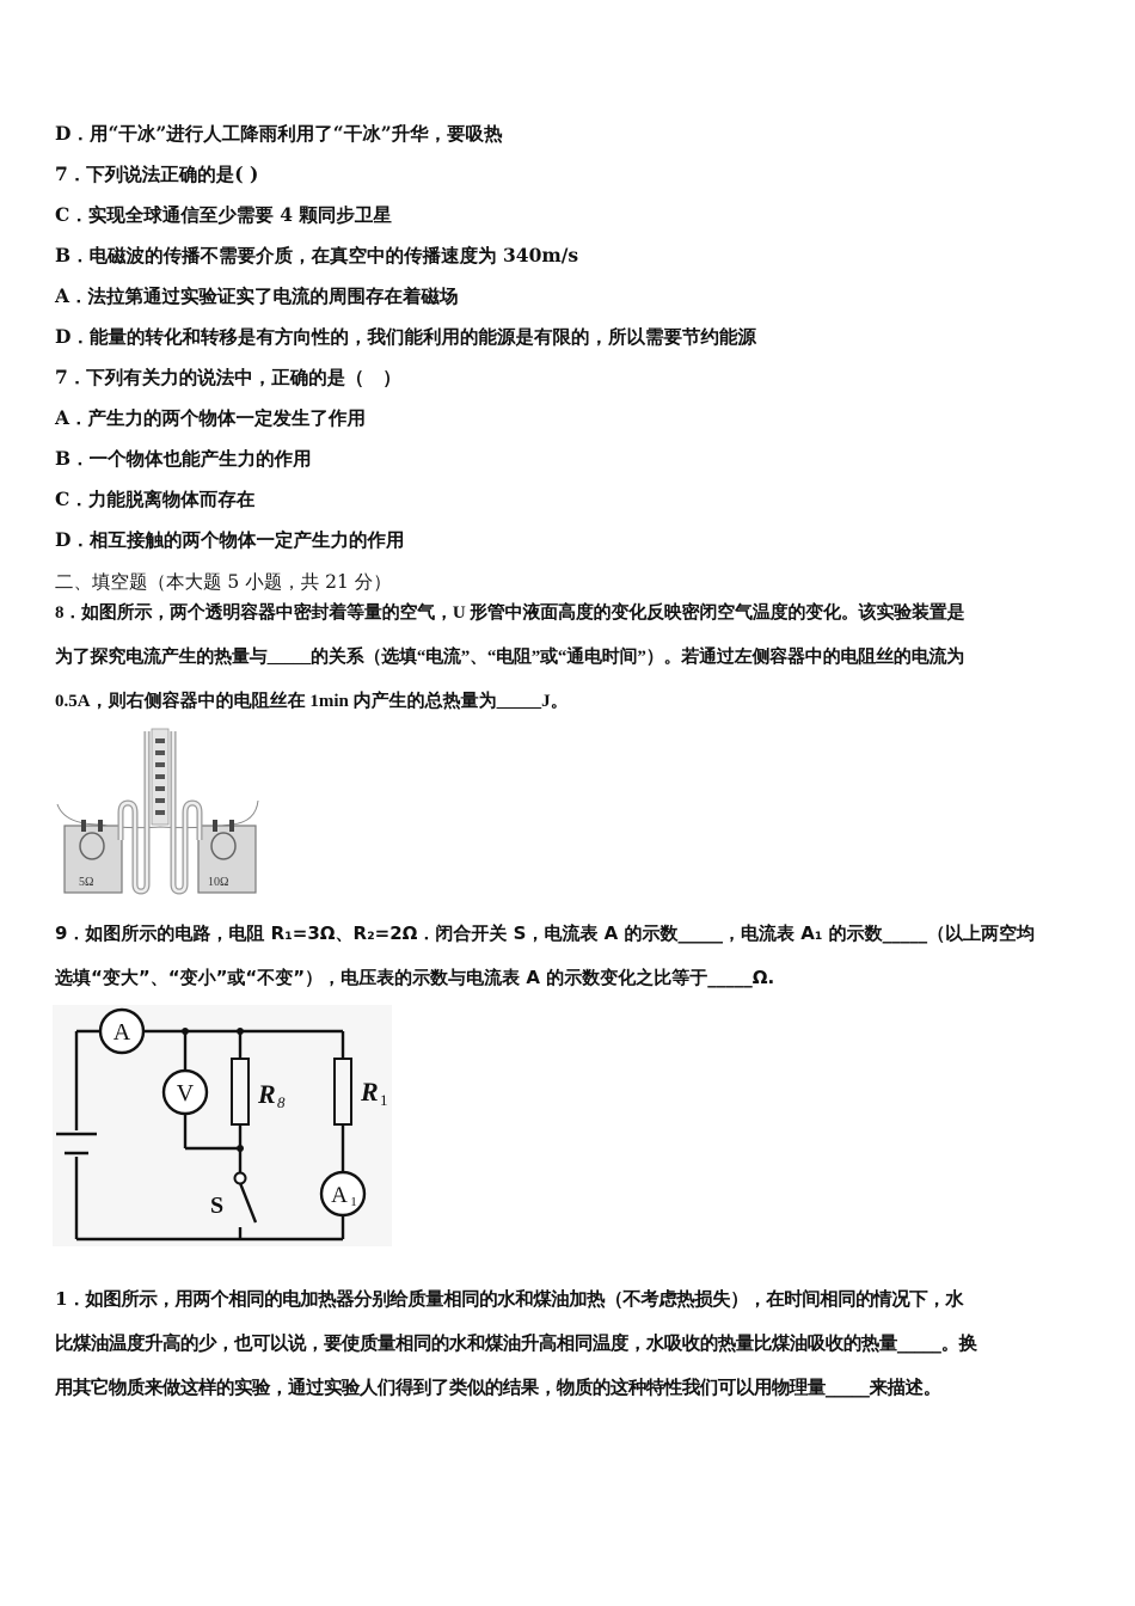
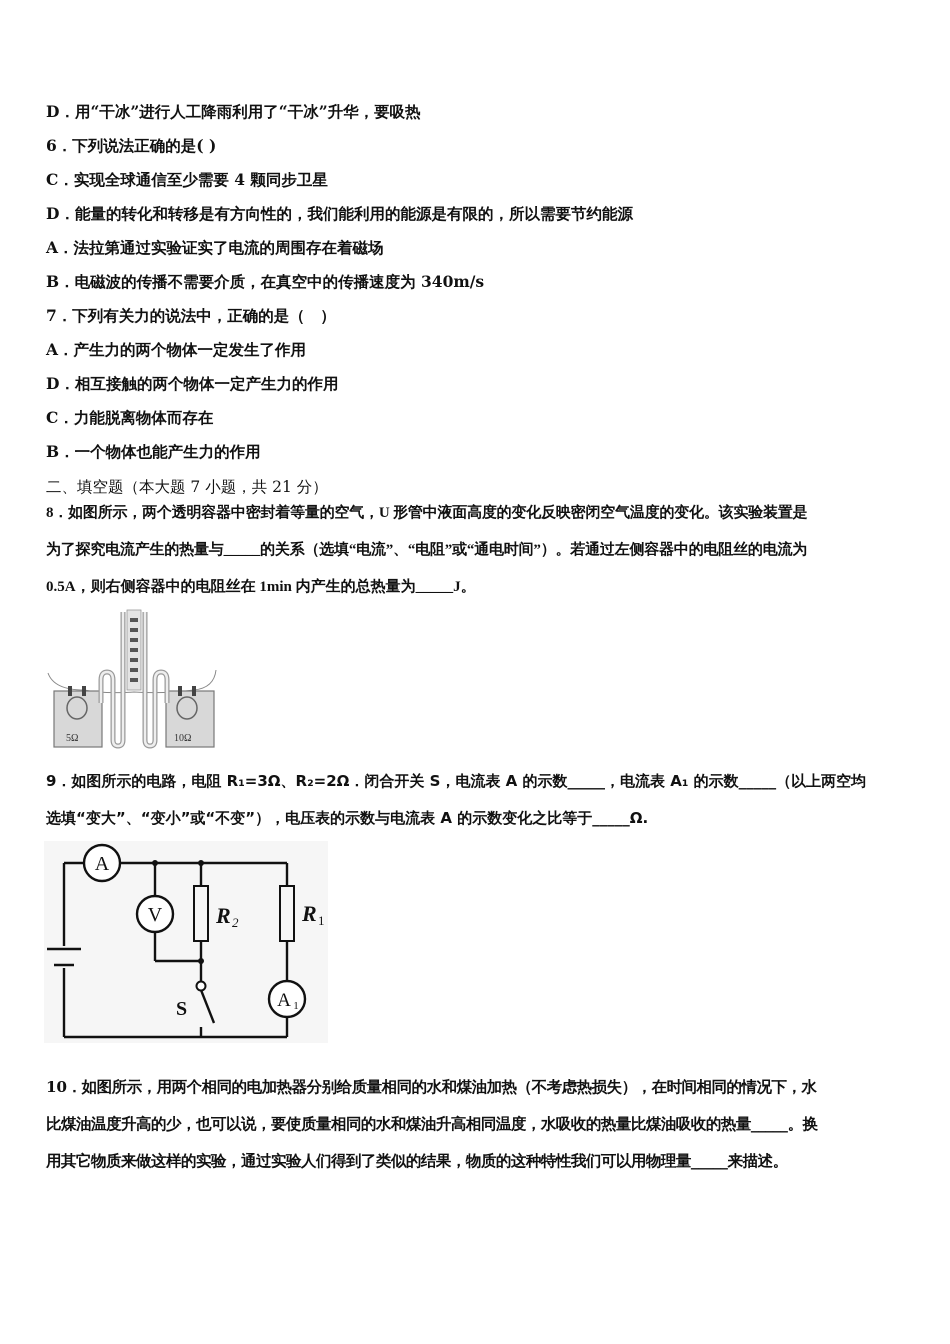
  D．用“干冰”进行人工降雨利用了“干冰”升华，要吸热
- 7．下列说法正确的是( )
+ 6．下列说法正确的是( )
  C．实现全球通信至少需要 4 颗同步卫星
- B．电磁波的传播不需要介质，在真空中的传播速度为 340m/s
+ D．能量的转化和转移是有方向性的，我们能利用的能源是有限的，所以需要节约能源
  A．法拉第通过实验证实了电流的周围存在着磁场
- D．能量的转化和转移是有方向性的，我们能利用的能源是有限的，所以需要节约能源
+ B．电磁波的传播不需要介质，在真空中的传播速度为 340m/s
  7．下列有关力的说法中，正确的是（ ）
  A．产生力的两个物体一定发生了作用
- B．一个物体也能产生力的作用
+ D．相互接触的两个物体一定产生力的作用
  C．力能脱离物体而存在
- D．相互接触的两个物体一定产生力的作用
+ B．一个物体也能产生力的作用
- 二、填空题（本大题 5 小题，共 21 分）
+ 二、填空题（本大题 7 小题，共 21 分）
  8．如图所示，两个透明容器中密封着等量的空气，U 形管中液面高度的变化反映密闭空气温度的变化。该实验装置是
  为了探究电流产生的热量与_____的关系（选填“电流”、“电阻”或“通电时间”）。若通过左侧容器中的电阻丝的电流为
  0.5A，则右侧容器中的电阻丝在 1min 内产生的总热量为_____J。
  5Ω
  10Ω
  9．如图所示的电路，电阻 R₁=3Ω、R₂=2Ω．闭合开关 S，电流表 A 的示数_____，电流表 A₁ 的示数_____（以上两空均
  选填“变大”、“变小”或“不变”），电压表的示数与电流表 A 的示数变化之比等于_____Ω.
  A
  V
  A
  1
  R
- 8
+ 2
  R
  1
  S
- 1．如图所示，用两个相同的电加热器分别给质量相同的水和煤油加热（不考虑热损失），在时间相同的情况下，水
+ 10．如图所示，用两个相同的电加热器分别给质量相同的水和煤油加热（不考虑热损失），在时间相同的情况下，水
  比煤油温度升高的少，也可以说，要使质量相同的水和煤油升高相同温度，水吸收的热量比煤油吸收的热量_____。换
  用其它物质来做这样的实验，通过实验人们得到了类似的结果，物质的这种特性我们可以用物理量_____来描述。
